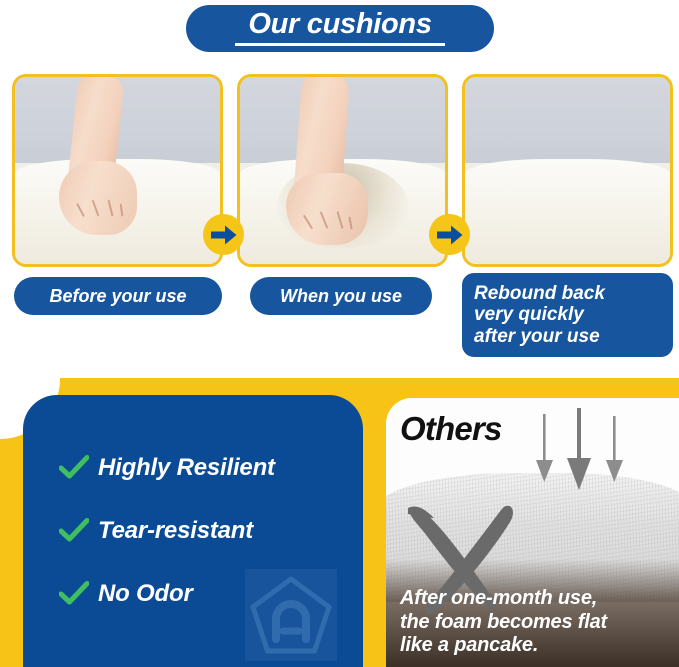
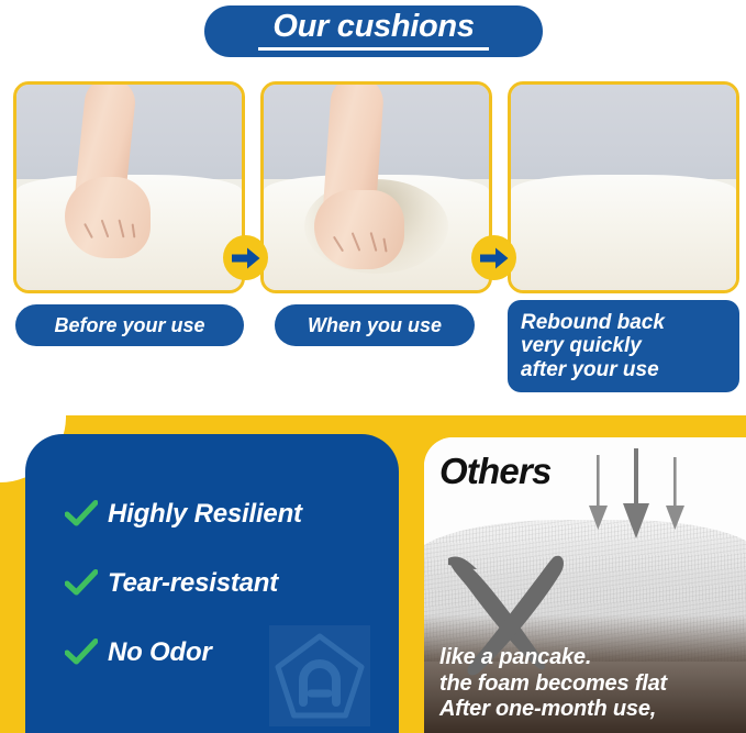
  Our cushions
  Before your use
  When you use
  Rebound back
  very quickly
  after your use
  Highly Resilient
  Tear-resistant
  No Odor
  Others
- After one-month use,
+ like a pancake.
  the foam becomes flat
- like a pancake.
+ After one-month use,
